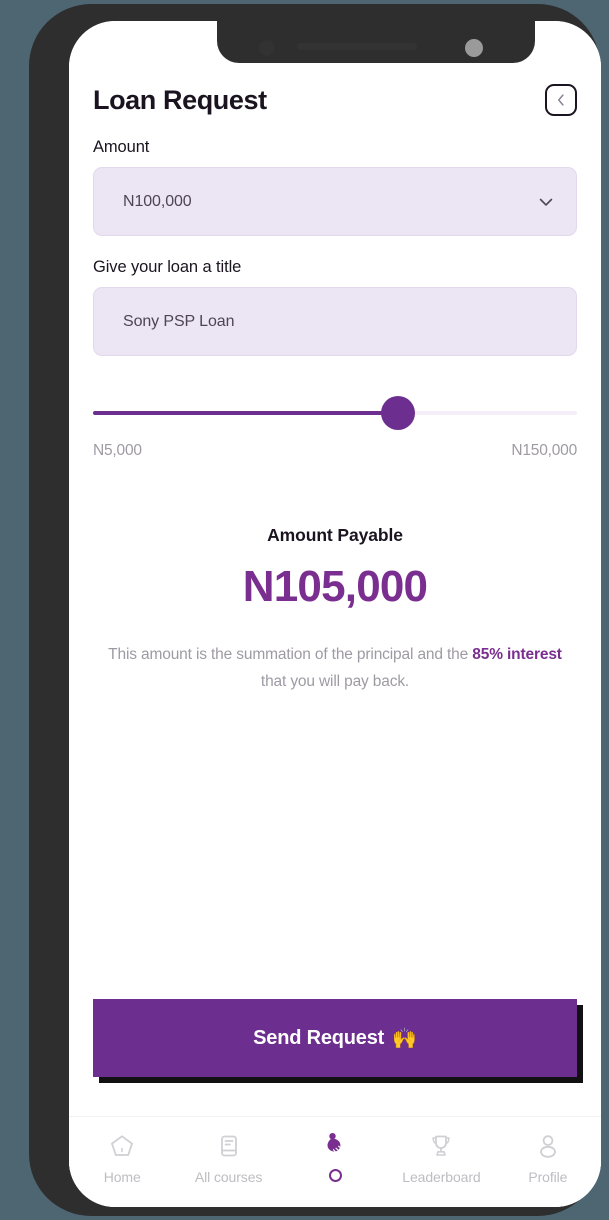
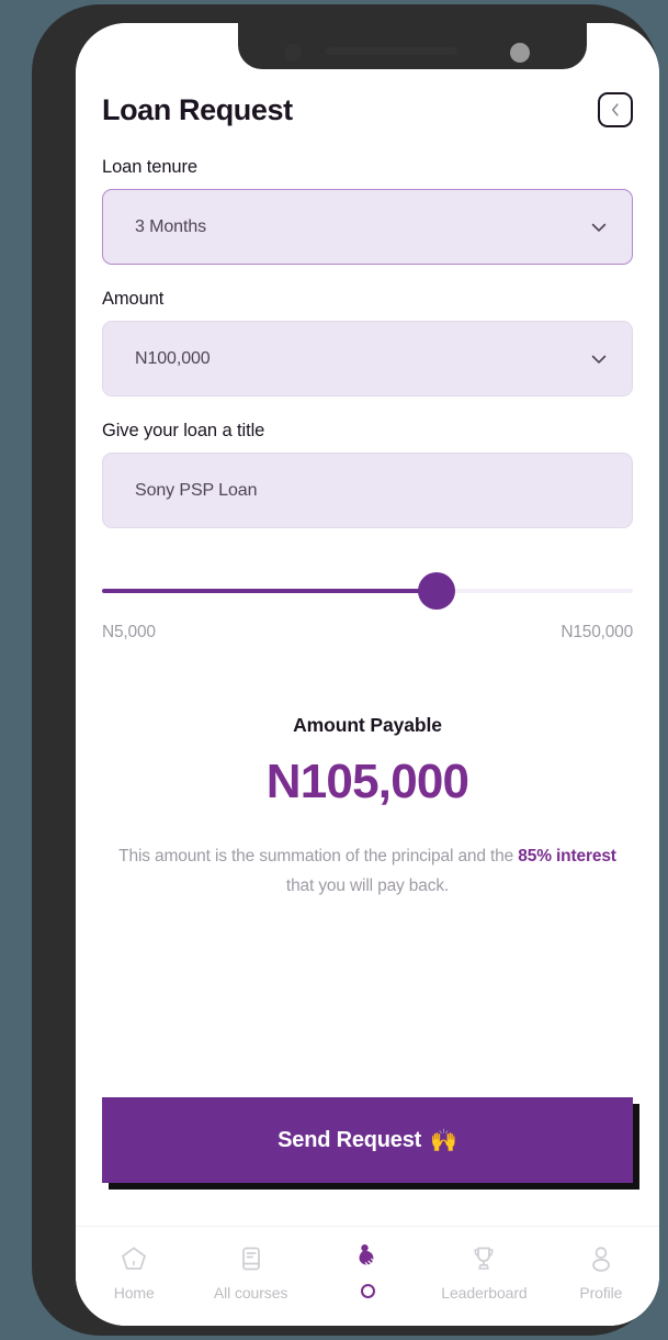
  Loan Request
+ Loan tenure
+ 3 Months
  Amount
  N100,000
  Give your loan a title
  Sony PSP Loan
  N5,000
  N150,000
  Amount Payable
  N105,000
  This amount is the summation of the principal and the 85% interest that you will pay back.
  Send Request
  🙌
  Home
  All courses
  Leaderboard
  Profile
